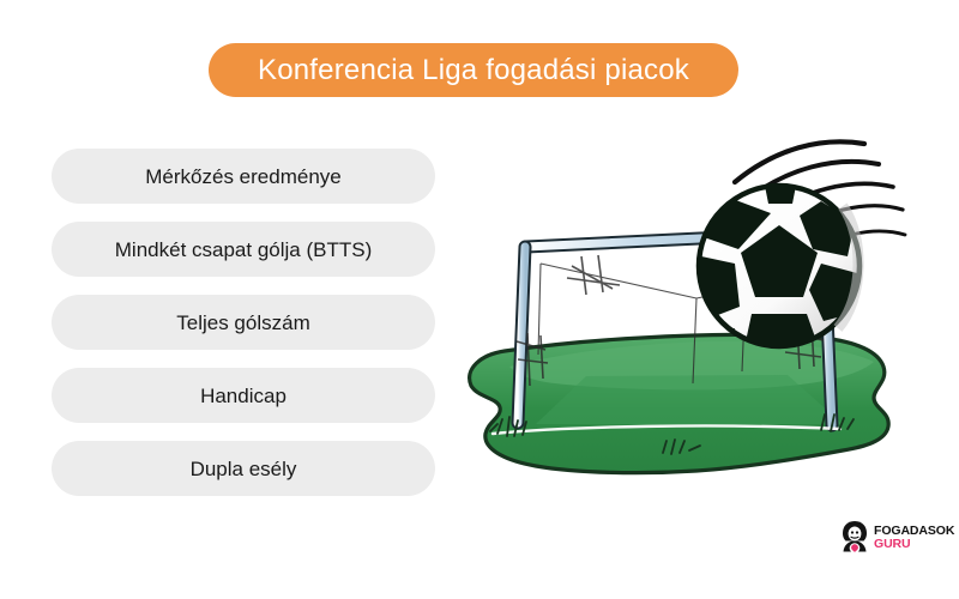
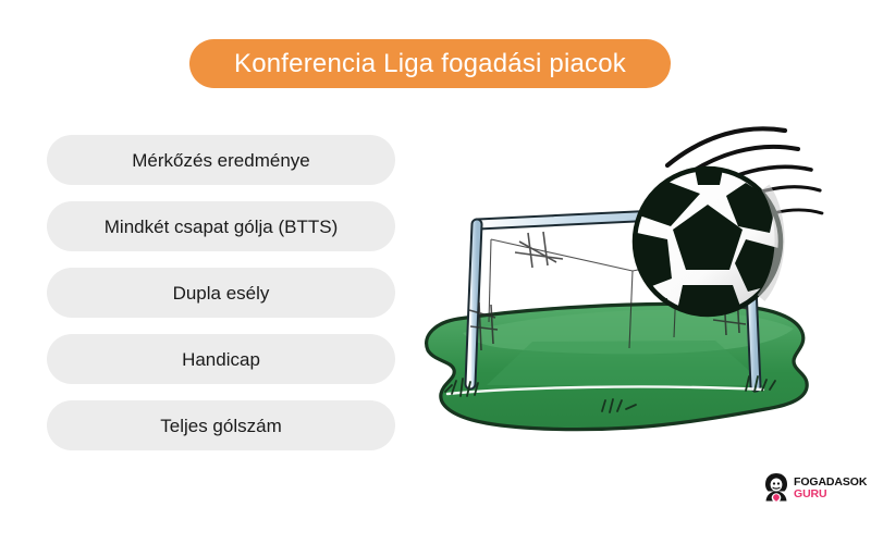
  Konferencia Liga fogadási piacok
  Mérkőzés eredménye
  Mindkét csapat gólja (BTTS)
- Teljes gólszám
+ Dupla esély
  Handicap
- Dupla esély
+ Teljes gólszám
  FOGADASOK
  GURU
